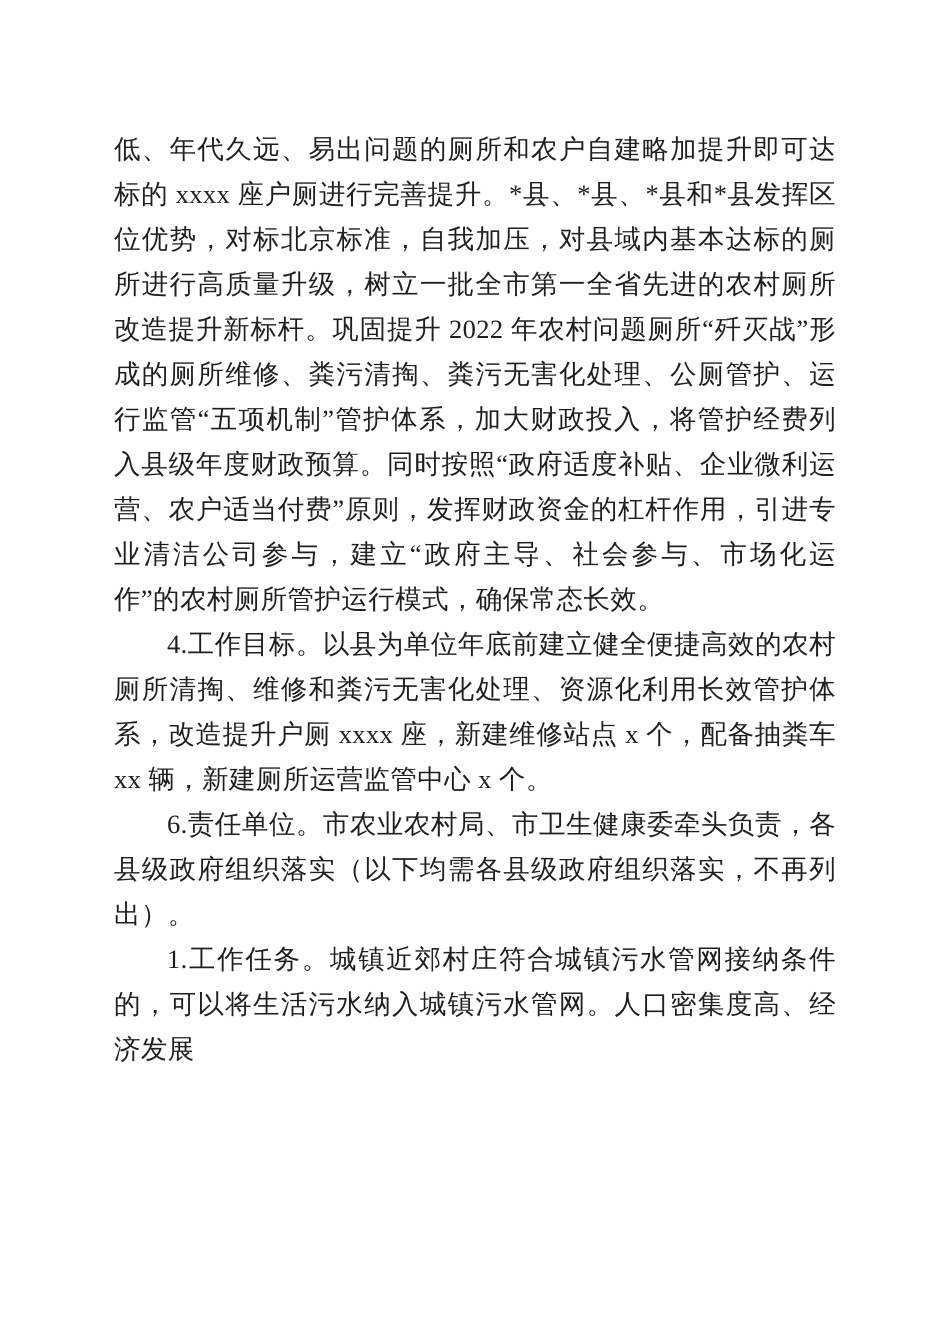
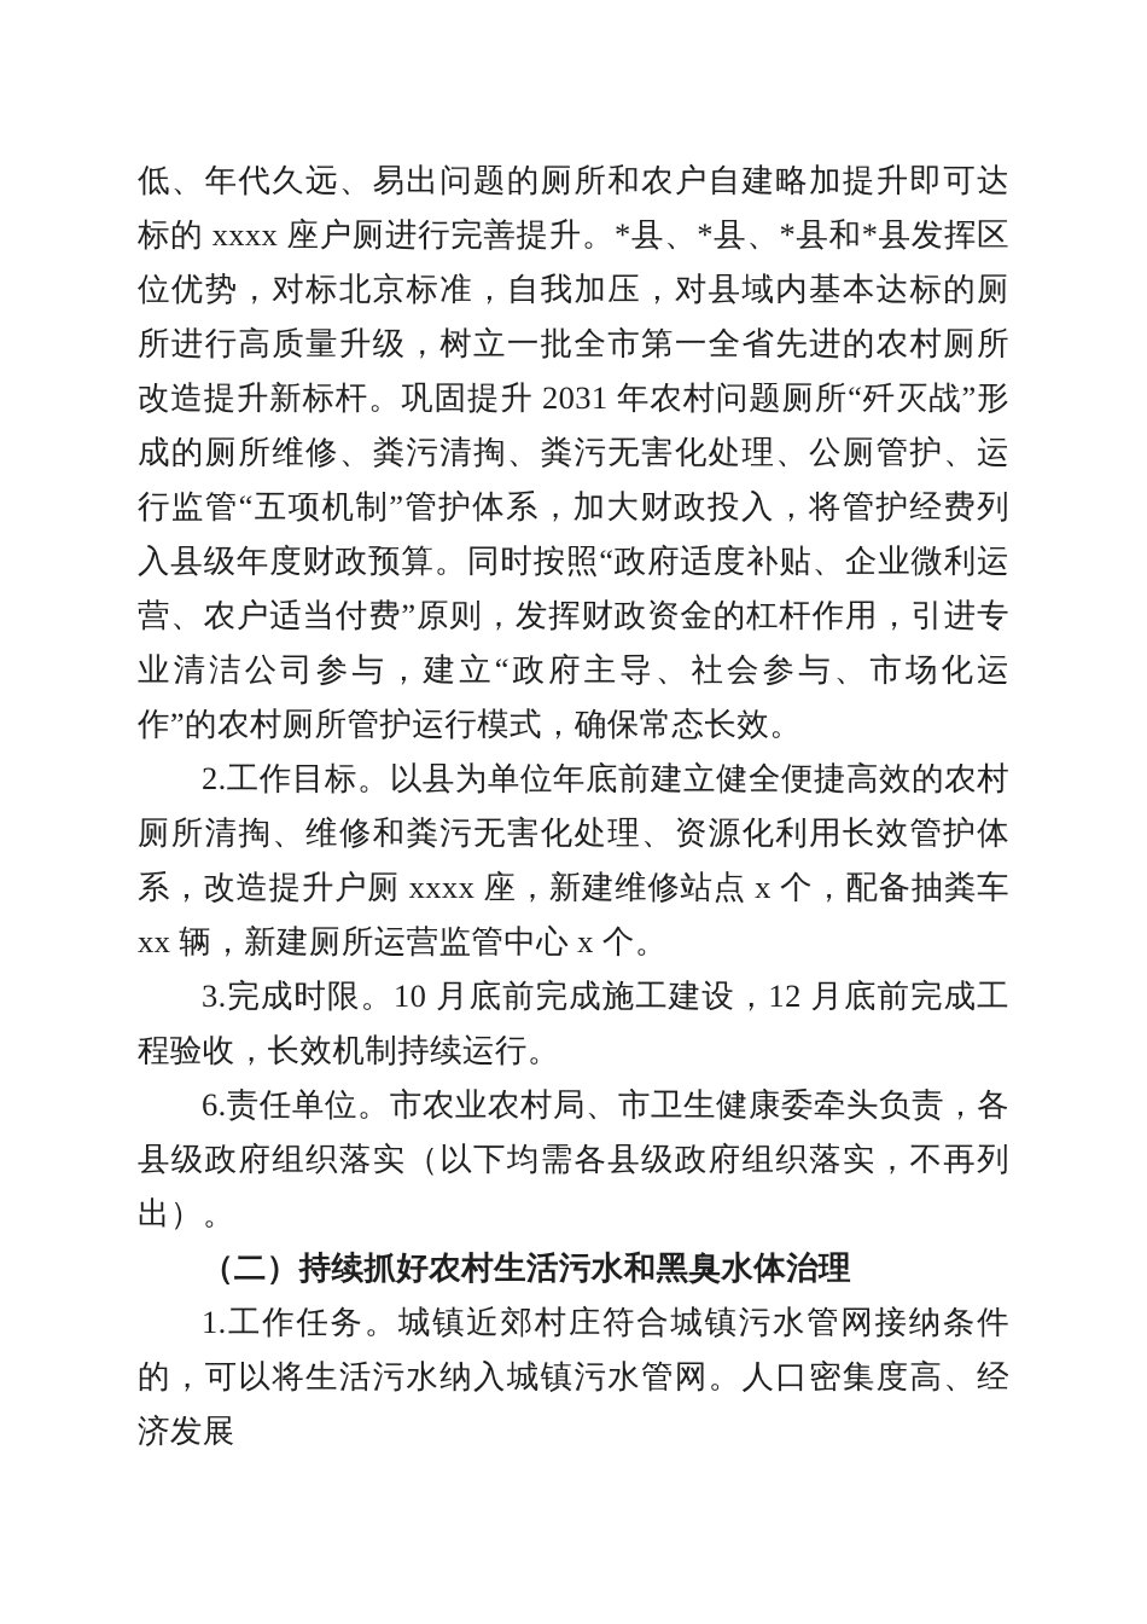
- 低、年代久远、易出问题的厕所和农户自建略加提升即可达标的 xxxx 座户厕进行完善提升。*县、*县、*县和*县发挥区位优势，对标北京标准，自我加压，对县域内基本达标的厕所进行高质量升级，树立一批全市第一全省先进的农村厕所改造提升新标杆。巩固提升 2022 年农村问题厕所“歼灭战”形成的厕所维修、粪污清掏、粪污无害化处理、公厕管护、运行监管“五项机制”管护体系，加大财政投入，将管护经费列入县级年度财政预算。同时按照“政府适度补贴、企业微利运营、农户适当付费”原则，发挥财政资金的杠杆作用，引进专业清洁公司参与，建立“政府主导、社会参与、市场化运作”的农村厕所管护运行模式，确保常态长效。
+ 低、年代久远、易出问题的厕所和农户自建略加提升即可达标的 xxxx 座户厕进行完善提升。*县、*县、*县和*县发挥区位优势，对标北京标准，自我加压，对县域内基本达标的厕所进行高质量升级，树立一批全市第一全省先进的农村厕所改造提升新标杆。巩固提升 2031 年农村问题厕所“歼灭战”形成的厕所维修、粪污清掏、粪污无害化处理、公厕管护、运行监管“五项机制”管护体系，加大财政投入，将管护经费列入县级年度财政预算。同时按照“政府适度补贴、企业微利运营、农户适当付费”原则，发挥财政资金的杠杆作用，引进专业清洁公司参与，建立“政府主导、社会参与、市场化运作”的农村厕所管护运行模式，确保常态长效。
- 4.工作目标。以县为单位年底前建立健全便捷高效的农村厕所清掏、维修和粪污无害化处理、资源化利用长效管护体系，改造提升户厕 xxxx 座，新建维修站点 x 个，配备抽粪车 xx 辆，新建厕所运营监管中心 x 个。
+ 2.工作目标。以县为单位年底前建立健全便捷高效的农村厕所清掏、维修和粪污无害化处理、资源化利用长效管护体系，改造提升户厕 xxxx 座，新建维修站点 x 个，配备抽粪车 xx 辆，新建厕所运营监管中心 x 个。
+ 3.完成时限。10 月底前完成施工建设，12 月底前完成工程验收，长效机制持续运行。
  6.责任单位。市农业农村局、市卫生健康委牵头负责，各县级政府组织落实（以下均需各县级政府组织落实，不再列出）。
+ （二）持续抓好农村生活污水和黑臭水体治理
  1.工作任务。城镇近郊村庄符合城镇污水管网接纳条件的，可以将生活污水纳入城镇污水管网。人口密集度高、经济发展
